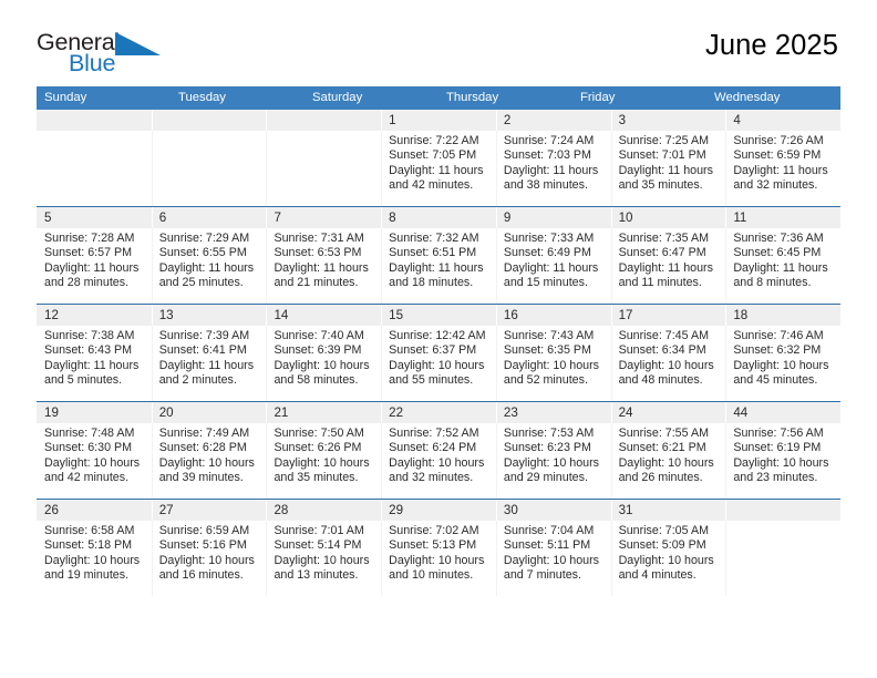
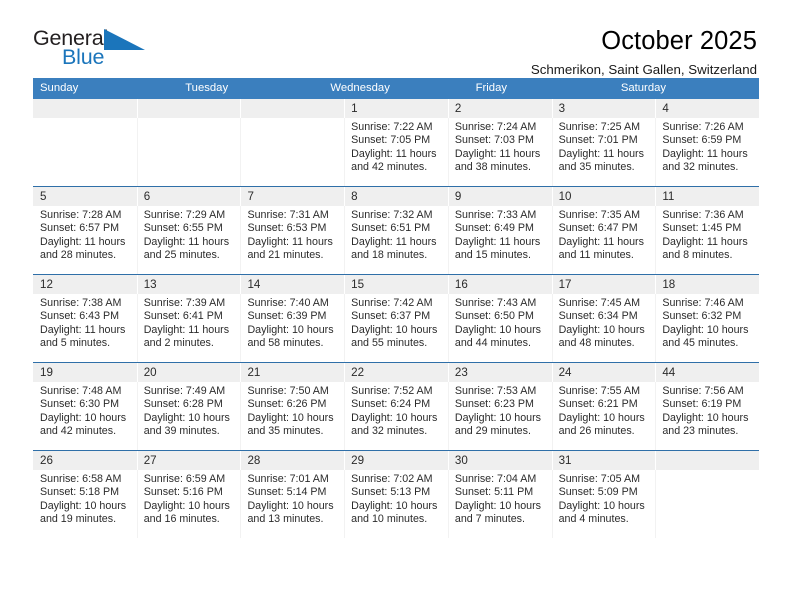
  Genera
  Blue
- June 2025
+ October 2025
+ Schmerikon, Saint Gallen, Switzerland
  Sunday
  Tuesday
- Saturday
+ Wednesday
- Thursday
  Friday
- Wednesday
+ Saturday
  1
  2
  3
  4
  Sunrise: 7:22 AM
  Sunset: 7:05 PM
  Daylight: 11 hours
  and 42 minutes.
  Sunrise: 7:24 AM
  Sunset: 7:03 PM
  Daylight: 11 hours
  and 38 minutes.
  Sunrise: 7:25 AM
  Sunset: 7:01 PM
  Daylight: 11 hours
  and 35 minutes.
  Sunrise: 7:26 AM
  Sunset: 6:59 PM
  Daylight: 11 hours
  and 32 minutes.
  5
  6
  7
  8
  9
  10
  11
  Sunrise: 7:28 AM
  Sunset: 6:57 PM
  Daylight: 11 hours
  and 28 minutes.
  Sunrise: 7:29 AM
  Sunset: 6:55 PM
  Daylight: 11 hours
  and 25 minutes.
  Sunrise: 7:31 AM
  Sunset: 6:53 PM
  Daylight: 11 hours
  and 21 minutes.
  Sunrise: 7:32 AM
  Sunset: 6:51 PM
  Daylight: 11 hours
  and 18 minutes.
  Sunrise: 7:33 AM
  Sunset: 6:49 PM
  Daylight: 11 hours
  and 15 minutes.
  Sunrise: 7:35 AM
  Sunset: 6:47 PM
  Daylight: 11 hours
  and 11 minutes.
  Sunrise: 7:36 AM
- Sunset: 6:45 PM
+ Sunset: 1:45 PM
  Daylight: 11 hours
  and 8 minutes.
  12
  13
  14
  15
  16
  17
  18
  Sunrise: 7:38 AM
  Sunset: 6:43 PM
  Daylight: 11 hours
  and 5 minutes.
  Sunrise: 7:39 AM
  Sunset: 6:41 PM
  Daylight: 11 hours
  and 2 minutes.
  Sunrise: 7:40 AM
  Sunset: 6:39 PM
  Daylight: 10 hours
  and 58 minutes.
- Sunrise: 12:42 AM
+ Sunrise: 7:42 AM
  Sunset: 6:37 PM
  Daylight: 10 hours
  and 55 minutes.
  Sunrise: 7:43 AM
- Sunset: 6:35 PM
+ Sunset: 6:50 PM
  Daylight: 10 hours
- and 52 minutes.
+ and 44 minutes.
  Sunrise: 7:45 AM
  Sunset: 6:34 PM
  Daylight: 10 hours
  and 48 minutes.
  Sunrise: 7:46 AM
  Sunset: 6:32 PM
  Daylight: 10 hours
  and 45 minutes.
  19
  20
  21
  22
  23
  24
  44
  Sunrise: 7:48 AM
  Sunset: 6:30 PM
  Daylight: 10 hours
  and 42 minutes.
  Sunrise: 7:49 AM
  Sunset: 6:28 PM
  Daylight: 10 hours
  and 39 minutes.
  Sunrise: 7:50 AM
  Sunset: 6:26 PM
  Daylight: 10 hours
  and 35 minutes.
  Sunrise: 7:52 AM
  Sunset: 6:24 PM
  Daylight: 10 hours
  and 32 minutes.
  Sunrise: 7:53 AM
  Sunset: 6:23 PM
  Daylight: 10 hours
  and 29 minutes.
  Sunrise: 7:55 AM
  Sunset: 6:21 PM
  Daylight: 10 hours
  and 26 minutes.
  Sunrise: 7:56 AM
  Sunset: 6:19 PM
  Daylight: 10 hours
  and 23 minutes.
  26
  27
  28
  29
  30
  31
  Sunrise: 6:58 AM
  Sunset: 5:18 PM
  Daylight: 10 hours
  and 19 minutes.
  Sunrise: 6:59 AM
  Sunset: 5:16 PM
  Daylight: 10 hours
  and 16 minutes.
  Sunrise: 7:01 AM
  Sunset: 5:14 PM
  Daylight: 10 hours
  and 13 minutes.
  Sunrise: 7:02 AM
  Sunset: 5:13 PM
  Daylight: 10 hours
  and 10 minutes.
  Sunrise: 7:04 AM
  Sunset: 5:11 PM
  Daylight: 10 hours
  and 7 minutes.
  Sunrise: 7:05 AM
  Sunset: 5:09 PM
  Daylight: 10 hours
  and 4 minutes.
